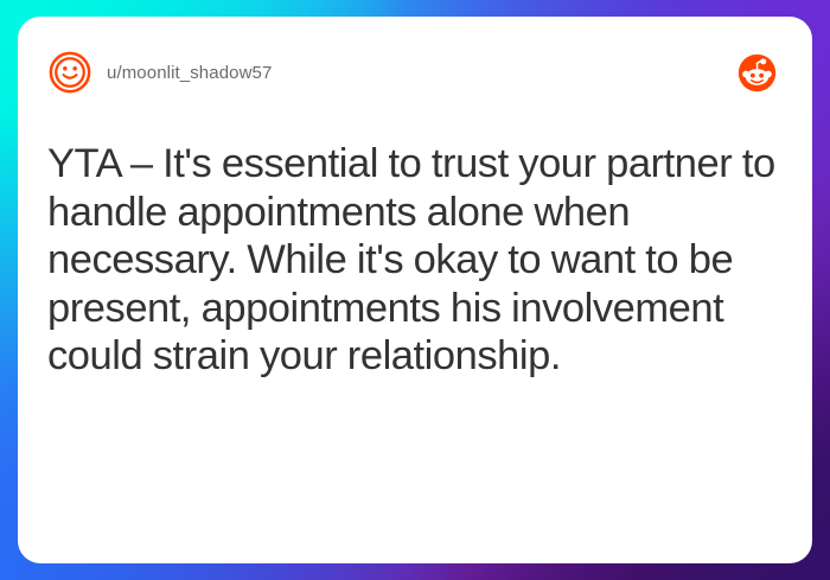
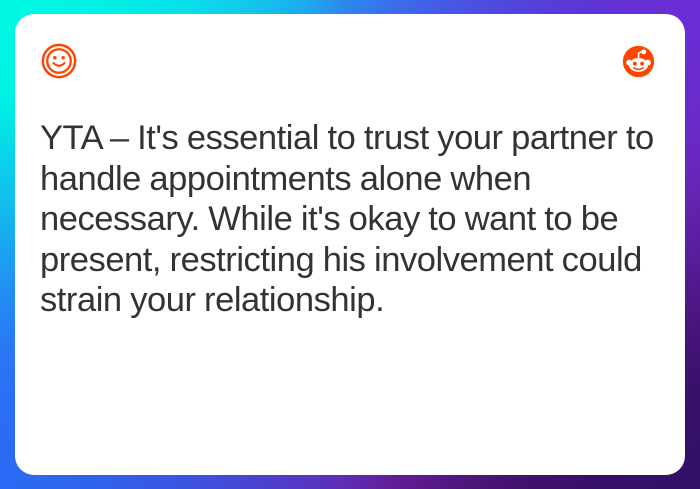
- u/moonlit_shadow57
- YTA – It's essential to trust your partner to handle appointments alone when necessary. While it's okay to want to be present, appointments his involvement could strain your relationship.
+ YTA – It's essential to trust your partner to handle appointments alone when necessary. While it's okay to want to be present, restricting his involvement could strain your relationship.
